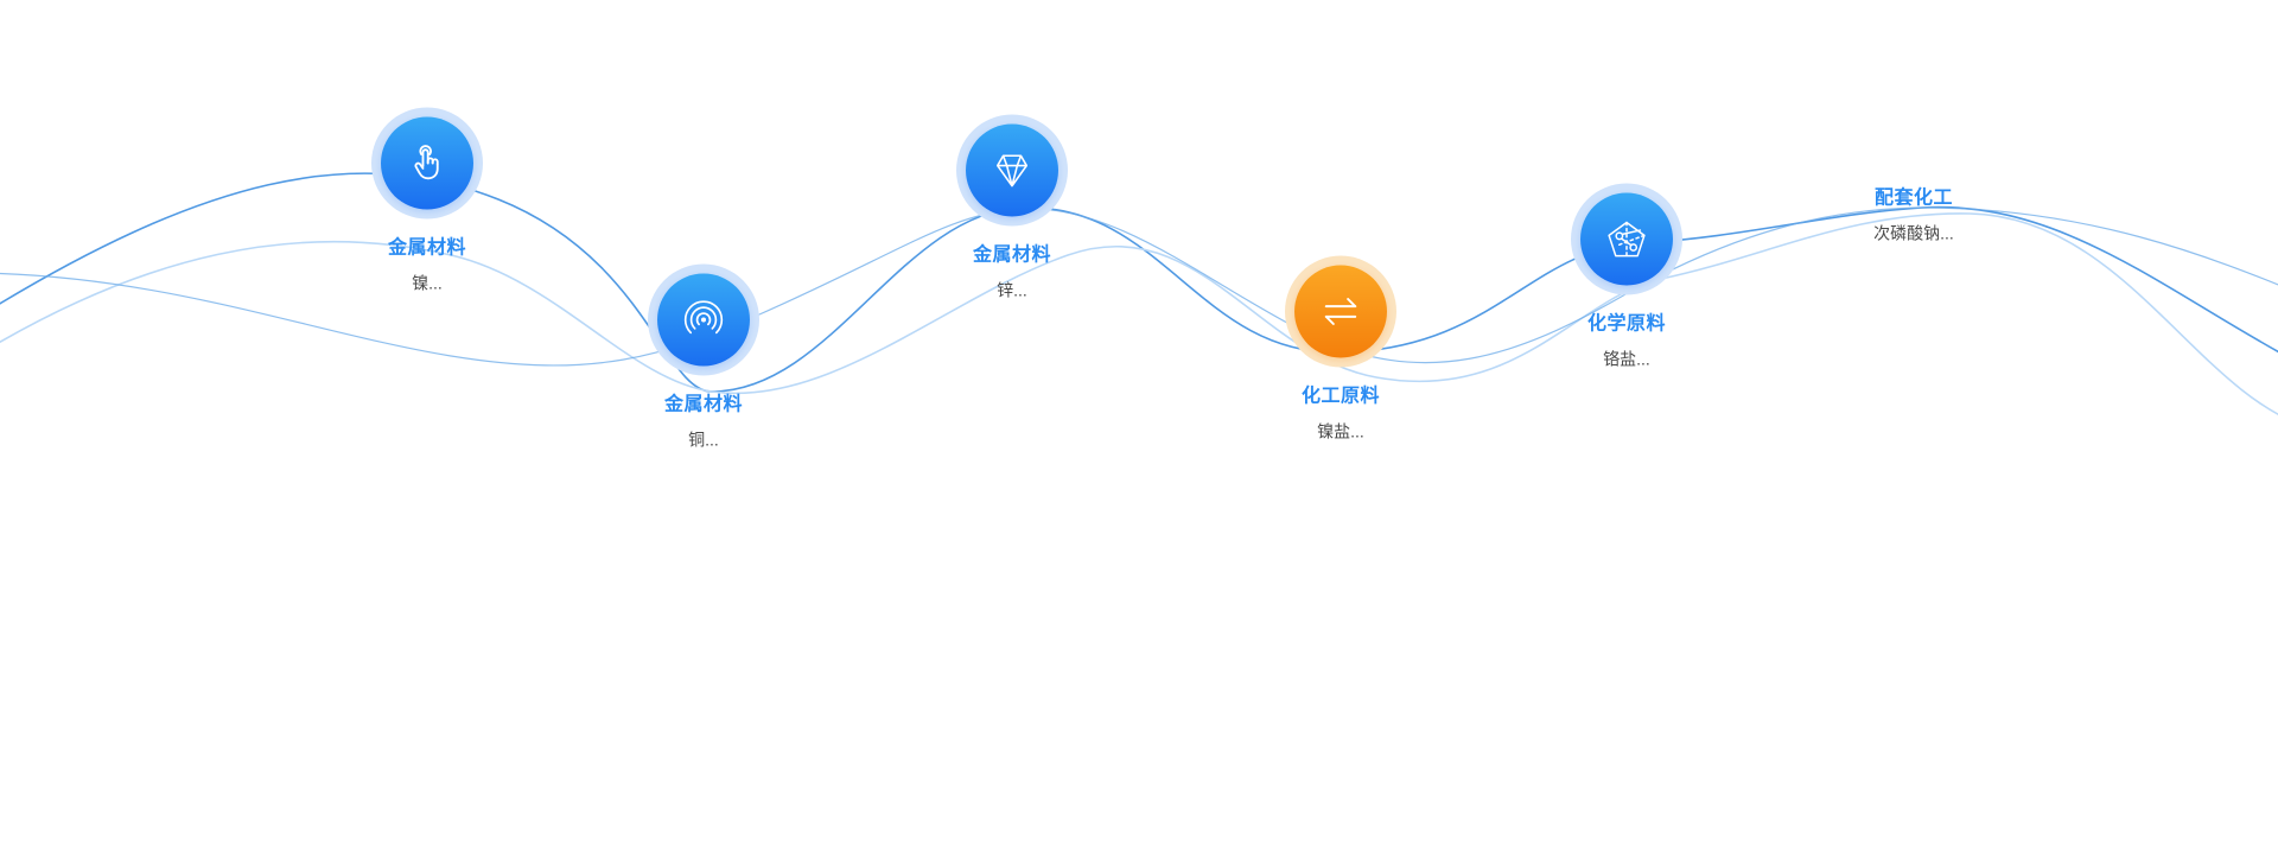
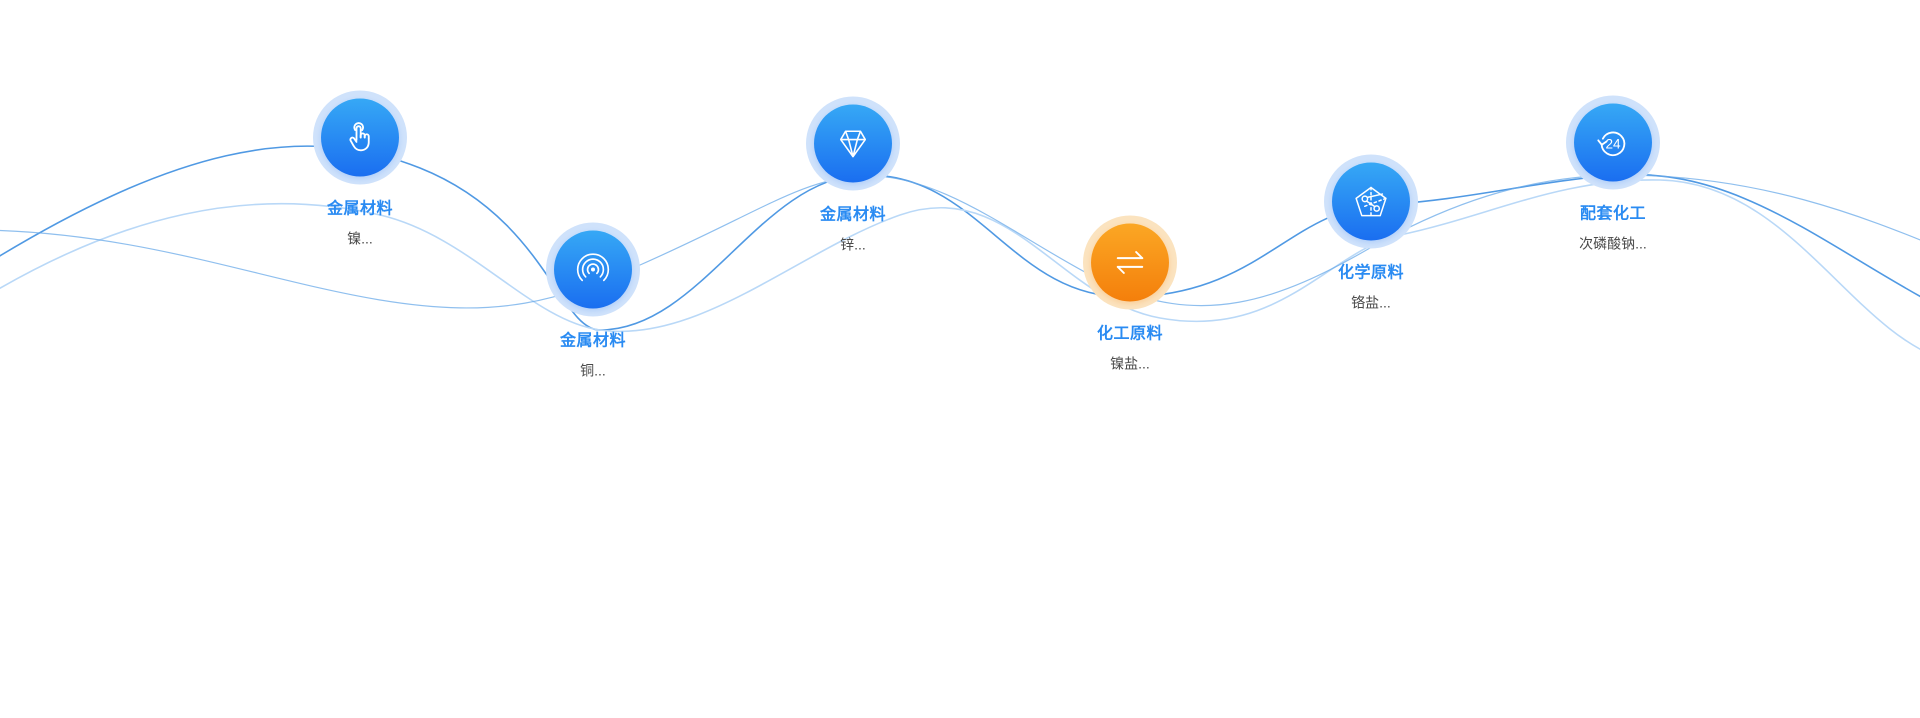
  金属材料
  镍...
  金属材料
  铜...
  金属材料
  锌...
  化工原料
  镍盐...
  化学原料
  铬盐...
+ 24
  配套化工
  次磷酸钠...
